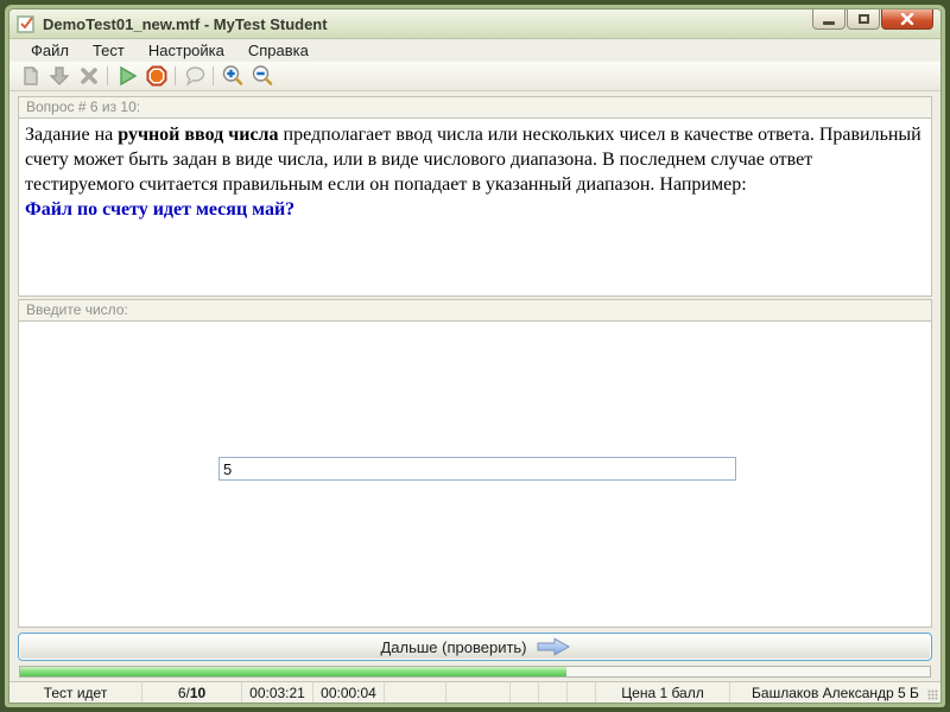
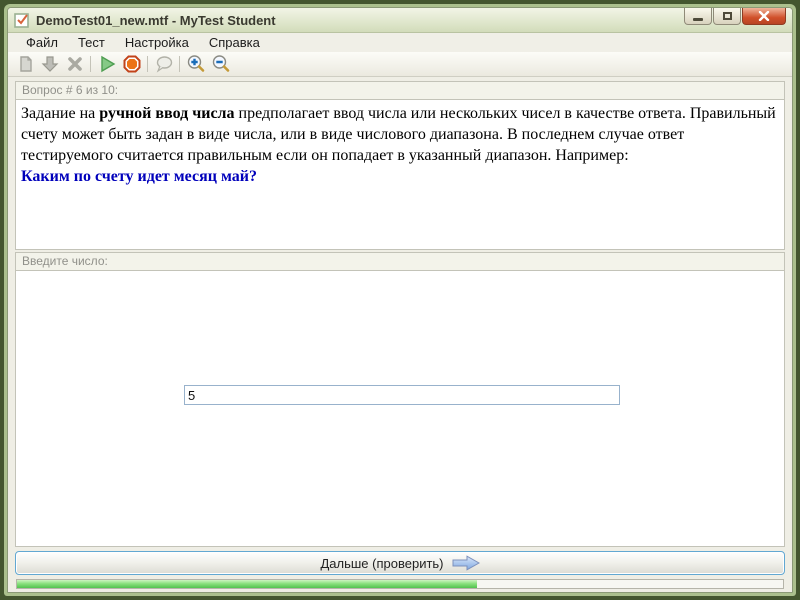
  DemoTest01_new.mtf - MyTest Student
  Файл
  Тест
  Настройка
  Справка
  Вопрос # 6 из 10:
  Задание на ручной ввод числа предполагает ввод числа или нескольких чисел в качестве ответа. Правильный счету может быть задан в виде числа, или в виде числового диапазона. В последнем случае ответ тестируемого считается правильным если он попадает в указанный диапазон. Например:
- Файл по счету идет месяц май?
+ Каким по счету идет месяц май?
  Введите число:
  5
  Дальше (проверить)
- Тест идет
- 6/
- 10
- 00:03:21
- 00:00:04
- Цена 1 балл
- Башлаков Александр 5 Б
